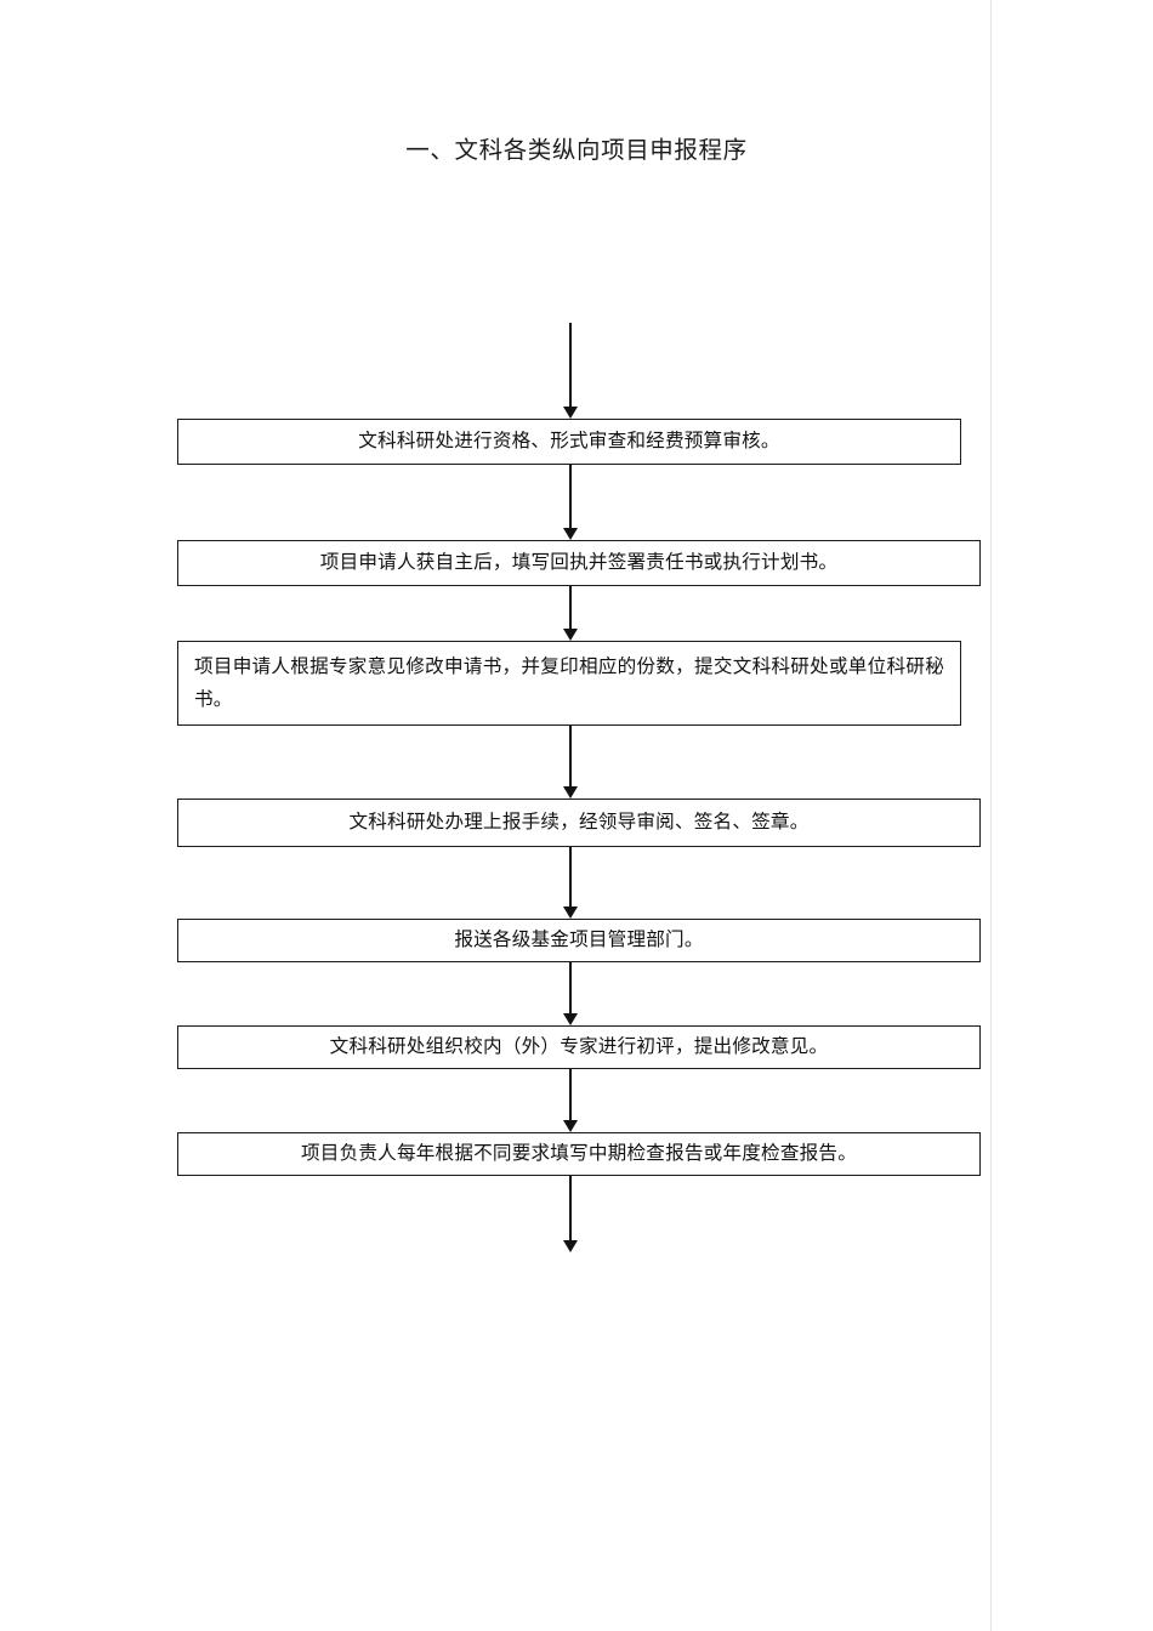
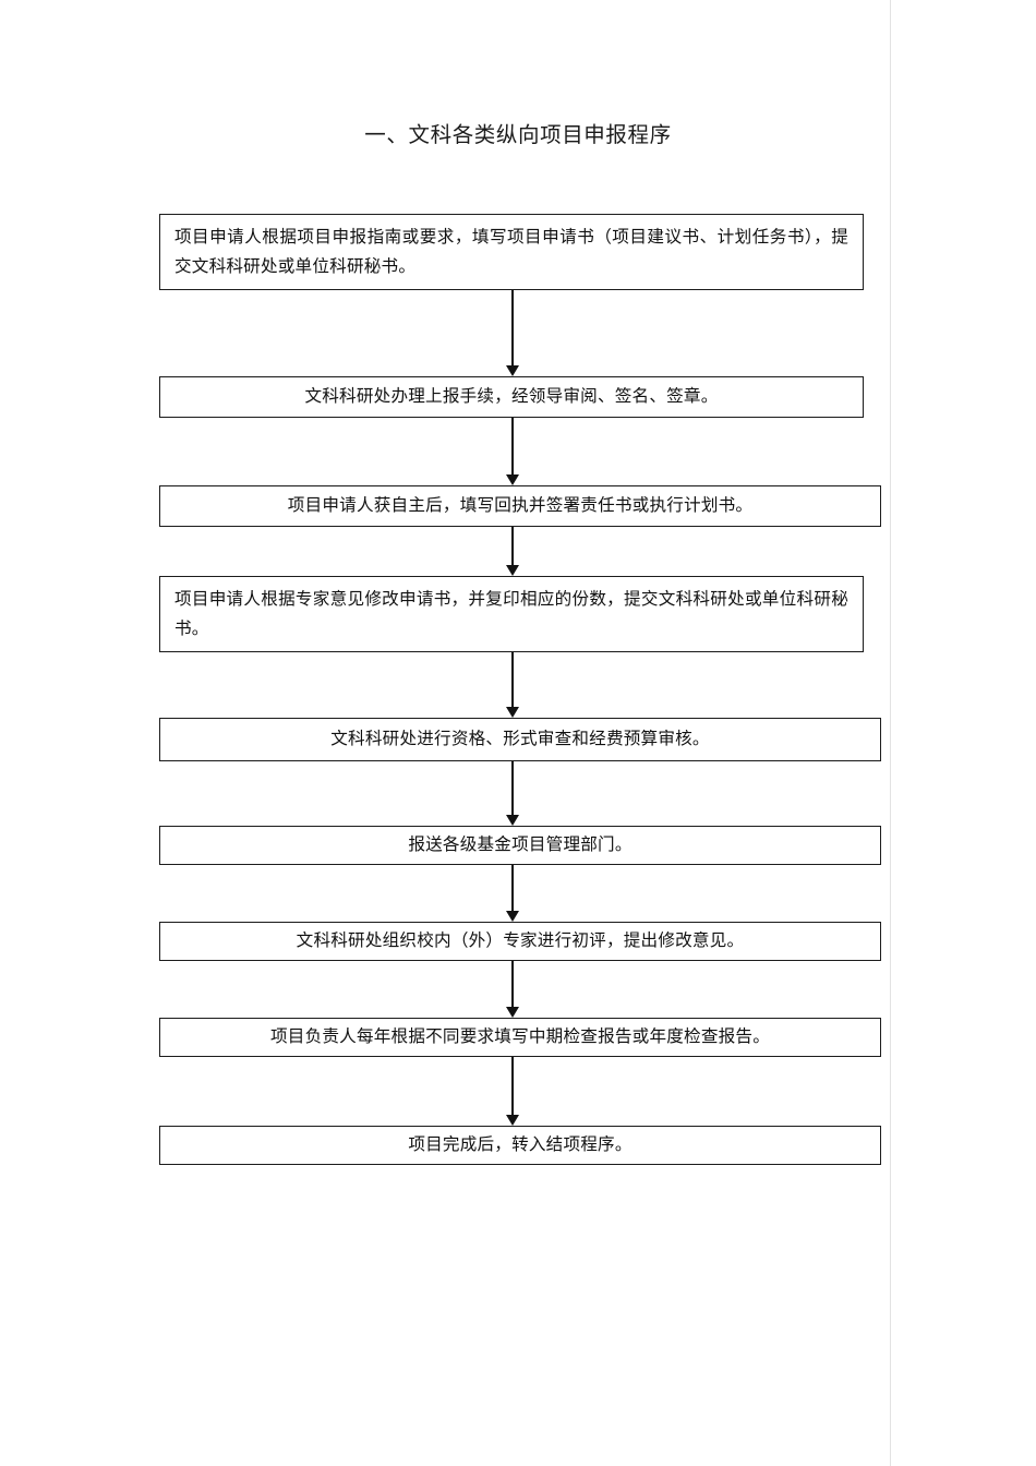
  一、文科各类纵向项目申报程序
+ 项目申请人根据项目申报指南或要求，填写项目申请书（项目建议书、计划任务书），提交文科科研处或单位科研秘书。
- 文科科研处进行资格、形式审查和经费预算审核。
+ 文科科研处办理上报手续，经领导审阅、签名、签章。
  项目申请人获自主后，填写回执并签署责任书或执行计划书。
  项目申请人根据专家意见修改申请书，并复印相应的份数，提交文科科研处或单位科研秘书。
- 文科科研处办理上报手续，经领导审阅、签名、签章。
+ 文科科研处进行资格、形式审查和经费预算审核。
  报送各级基金项目管理部门。
  文科科研处组织校内（外）专家进行初评，提出修改意见。
  项目负责人每年根据不同要求填写中期检查报告或年度检查报告。
+ 项目完成后，转入结项程序。
